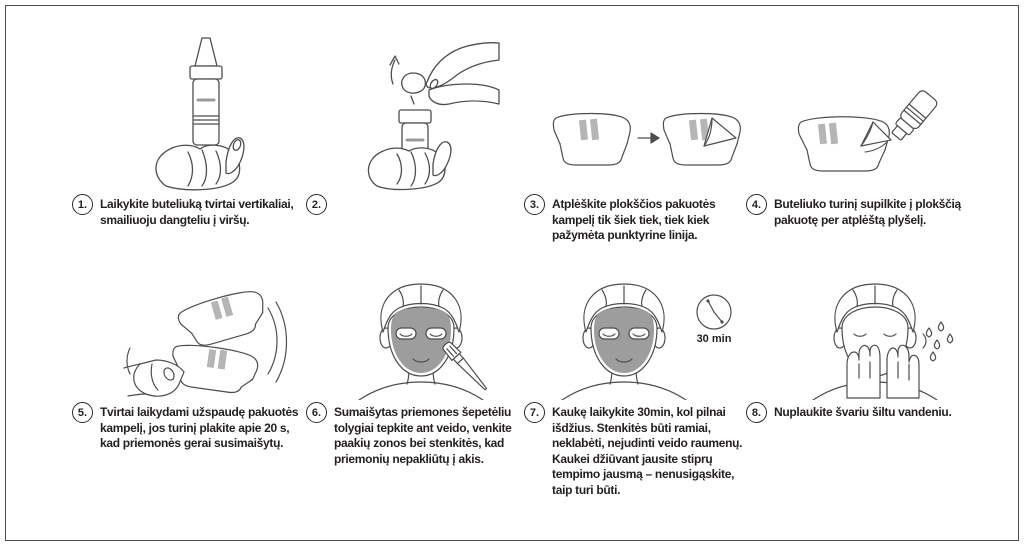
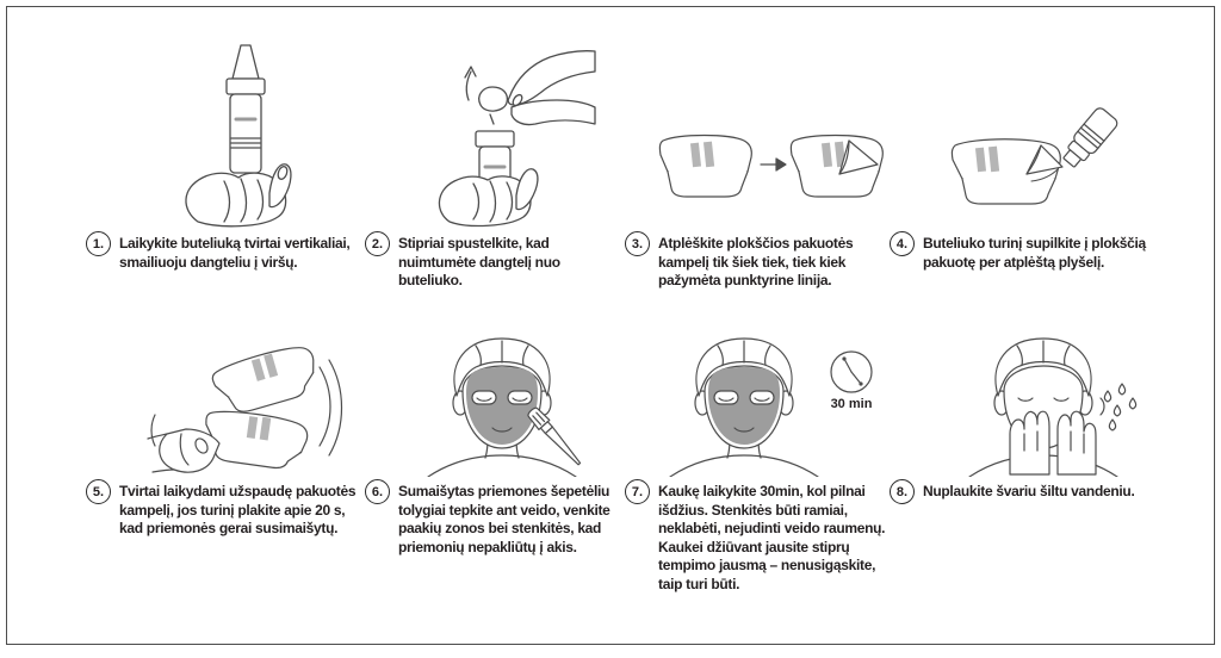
  1.
  Laikykite buteliuką tvirtai vertikaliai,
  smailiuoju dangteliu į viršų.
  2.
+ Stipriai spustelkite, kad
+ nuimtumėte dangtelį nuo
+ buteliuko.
  3.
  Atplėškite plokščios pakuotės
  kampelį tik šiek tiek, tiek kiek
  pažymėta punktyrine linija.
  4.
  Buteliuko turinį supilkite į plokščią
  pakuotę per atplėštą plyšelį.
  5.
  Tvirtai laikydami užspaudę pakuotės
  kampelį, jos turinį plakite apie 20 s,
  kad priemonės gerai susimaišytų.
  6.
  Sumaišytas priemones šepetėliu
  tolygiai tepkite ant veido, venkite
  paakių zonos bei stenkitės, kad
  priemonių nepakliūtų į akis.
  30 min
  7.
  Kaukę laikykite 30min, kol pilnai
  išdžius. Stenkitės būti ramiai,
  neklabėti, nejudinti veido raumenų.
  Kaukei džiūvant jausite stiprų
  tempimo jausmą – nenusigąskite,
  taip turi būti.
  8.
  Nuplaukite švariu šiltu vandeniu.
